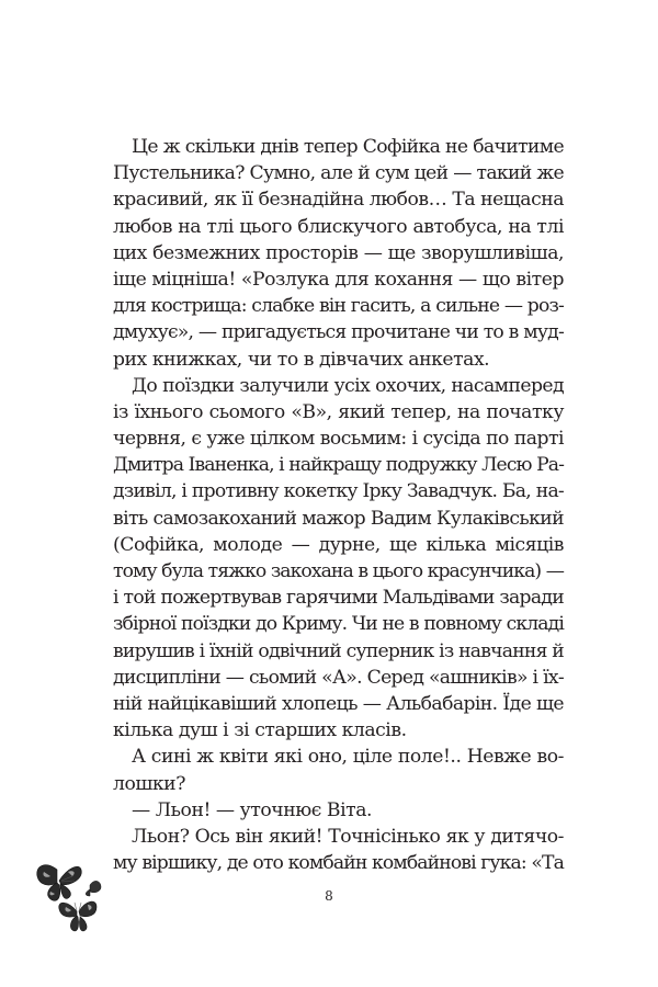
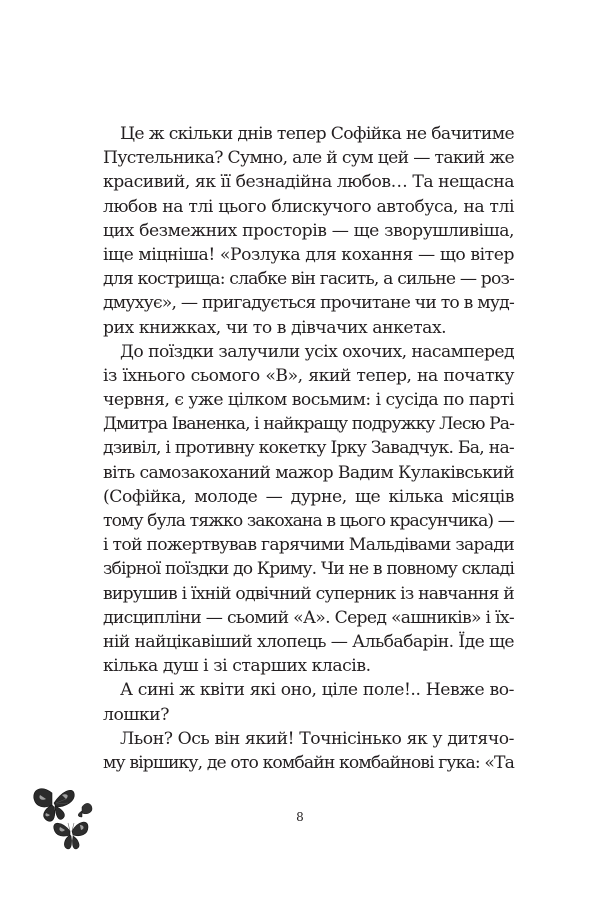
  Це ж скільки днів тепер Софійка не бачитиме
  Пустельника? Сумно, але й сум цей — такий же
  красивий, як її безнадійна любов… Та нещасна
  любов на тлі цього блискучого автобуса, на тлі
  цих безмежних просторів — ще зворушливіша,
  іще міцніша! «Розлука для кохання — що вітер
  для кострища: слабке він гасить, а сильне — роз-
  дмухує», — пригадується прочитане чи то в муд-
  рих книжках, чи то в дівчачих анкетах.
  До поїздки залучили усіх охочих, насамперед
  із їхнього сьомого «В», який тепер, на початку
  червня, є уже цілком восьмим: і сусіда по парті
  Дмитра Іваненка, і найкращу подружку Лесю Ра-
  дзивіл, і противну кокетку Ірку Завадчук. Ба, на-
  віть самозакоханий мажор Вадим Кулаківський
  (Софійка, молоде — дурне, ще кілька місяців
  тому була тяжко закохана в цього красунчика) —
  і той пожертвував гарячими Мальдівами заради
  збірної поїздки до Криму. Чи не в повному складі
  вирушив і їхній одвічний суперник із навчання й
  дисципліни — сьомий «А». Серед «ашників» і їх-
  ній найцікавіший хлопець — Альбабарін. Їде ще
  кілька душ і зі старших класів.
  А сині ж квіти які оно, ціле поле!.. Невже во-
  лошки?
- — Льон! — уточнює Віта.
  Льон? Ось він який! Точнісінько як у дитячо-
  му віршику, де ото комбайн комбайнові гука: «Та
  8
